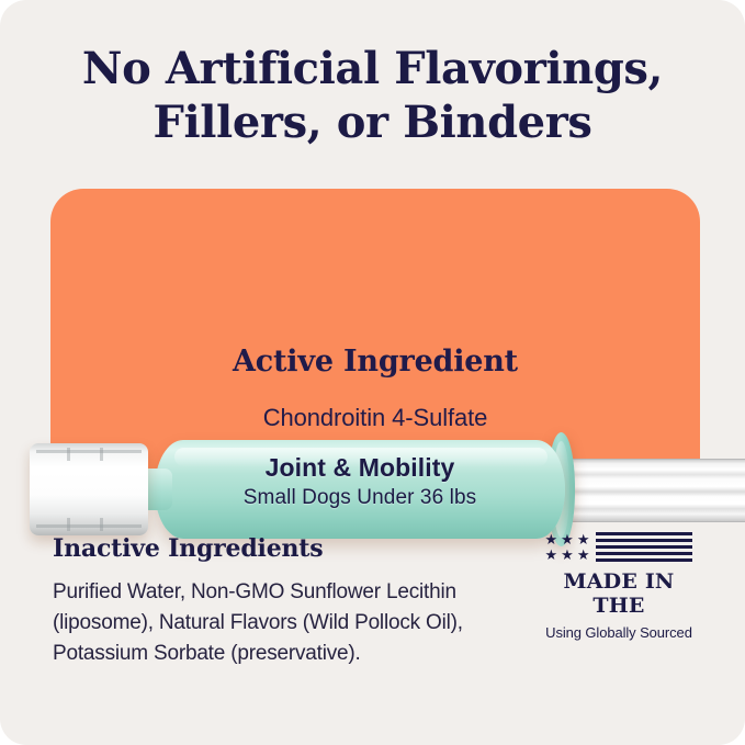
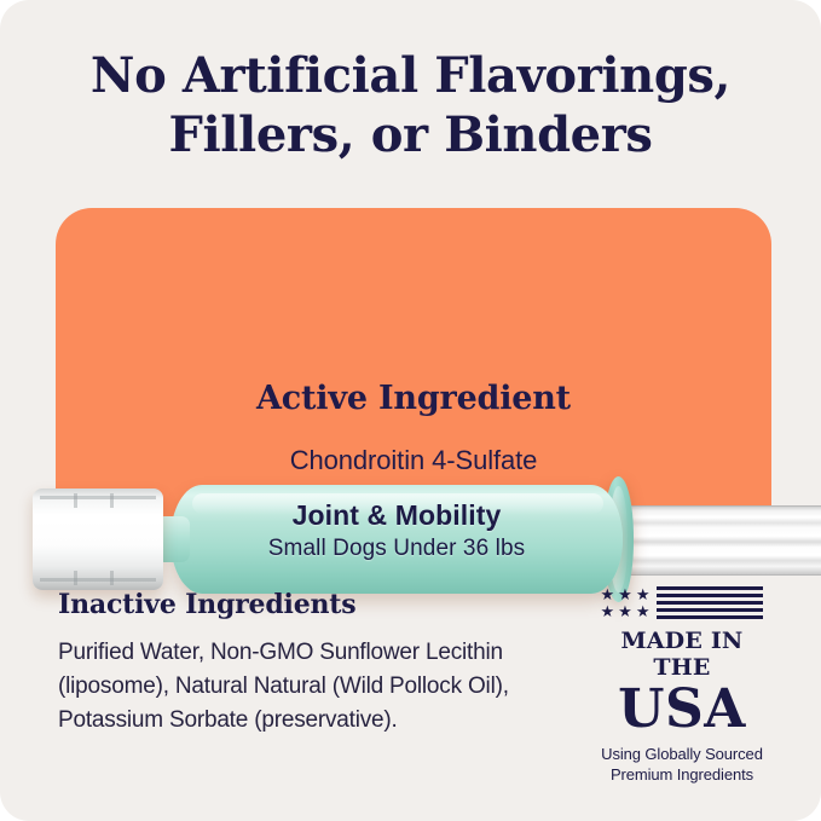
  No Artificial Flavorings,
  Fillers, or Binders
  Active Ingredient
  Chondroitin 4-Sulfate
  Joint & Mobility
  Small Dogs Under 36 lbs
  Inactive Ingredients
- Purified Water, Non-GMO Sunflower Lecithin (liposome), Natural Flavors (Wild Pollock Oil), Potassium Sorbate (preservative).
+ Purified Water, Non-GMO Sunflower Lecithin (liposome), Natural Natural (Wild Pollock Oil), Potassium Sorbate (preservative).
  ★
  ★
  ★
  ★
  ★
  ★
  MADE IN THE
+ USA
  Using Globally Sourced
+ Premium Ingredients
